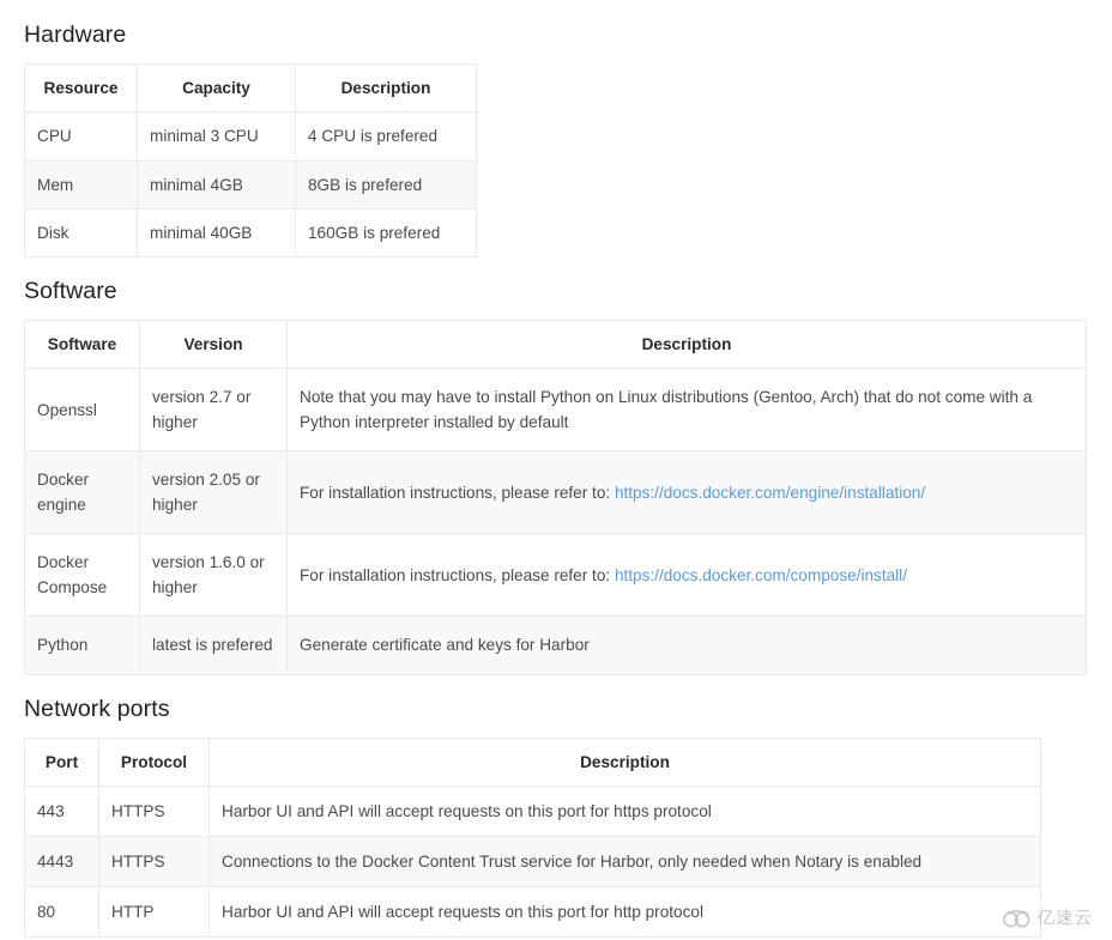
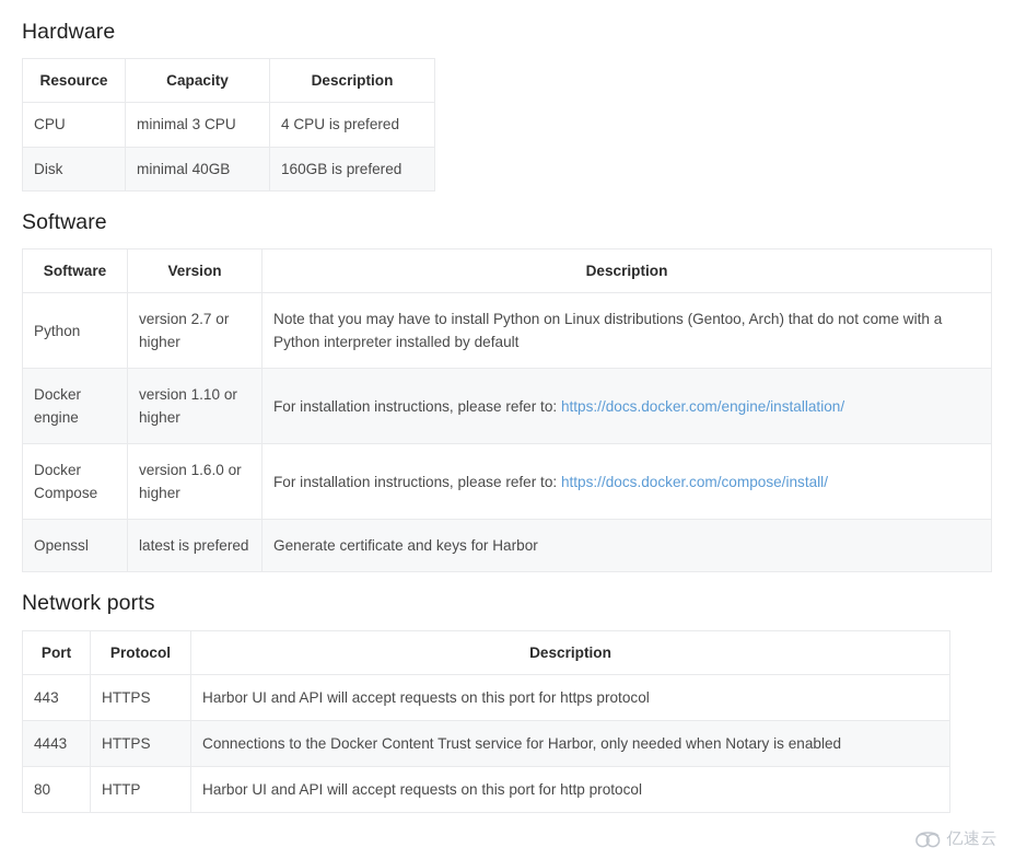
  Hardware
  Resource	Capacity	Description
  CPU	minimal 3 CPU	4 CPU is prefered
- Mem	minimal 4GB	8GB is prefered
  Disk	minimal 40GB	160GB is prefered
  Software
  Software	Version	Description
- Openssl	version 2.7 or higher	Note that you may have to install Python on Linux distributions (Gentoo, Arch) that do not come with a Python interpreter installed by default
+ Python	version 2.7 or higher	Note that you may have to install Python on Linux distributions (Gentoo, Arch) that do not come with a Python interpreter installed by default
- Docker engine	version 2.05 or higher	For installation instructions, please refer to: https://docs.docker.com/engine/installation/
+ Docker engine	version 1.10 or higher	For installation instructions, please refer to: https://docs.docker.com/engine/installation/
  Docker Compose	version 1.6.0 or higher	For installation instructions, please refer to: https://docs.docker.com/compose/install/
- Python	latest is prefered	Generate certificate and keys for Harbor
+ Openssl	latest is prefered	Generate certificate and keys for Harbor
  Network ports
  Port	Protocol	Description
  443	HTTPS	Harbor UI and API will accept requests on this port for https protocol
  4443	HTTPS	Connections to the Docker Content Trust service for Harbor, only needed when Notary is enabled
  80	HTTP	Harbor UI and API will accept requests on this port for http protocol
  亿速云
